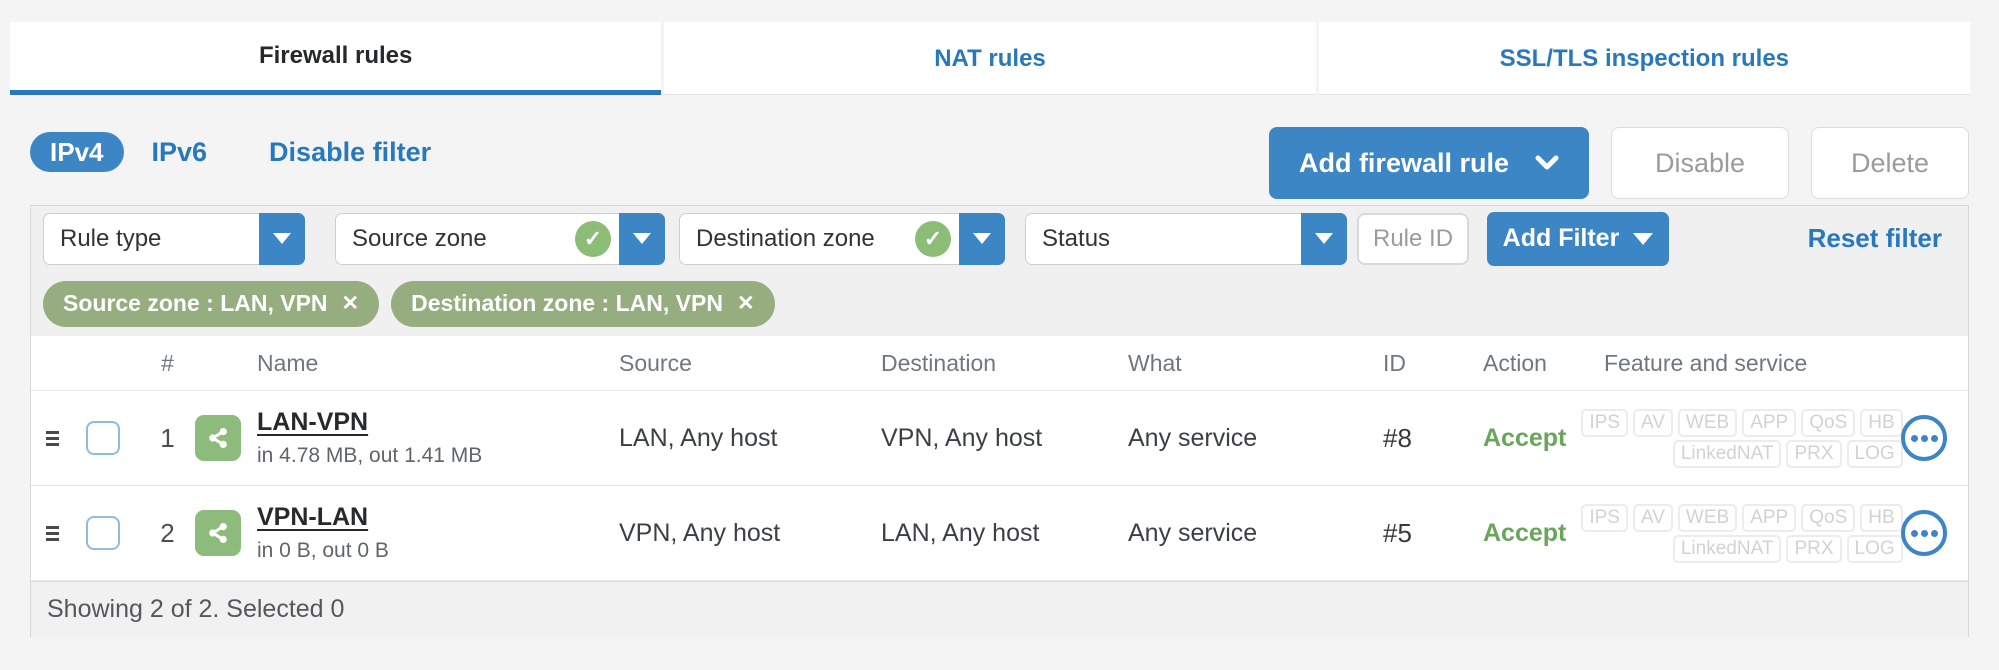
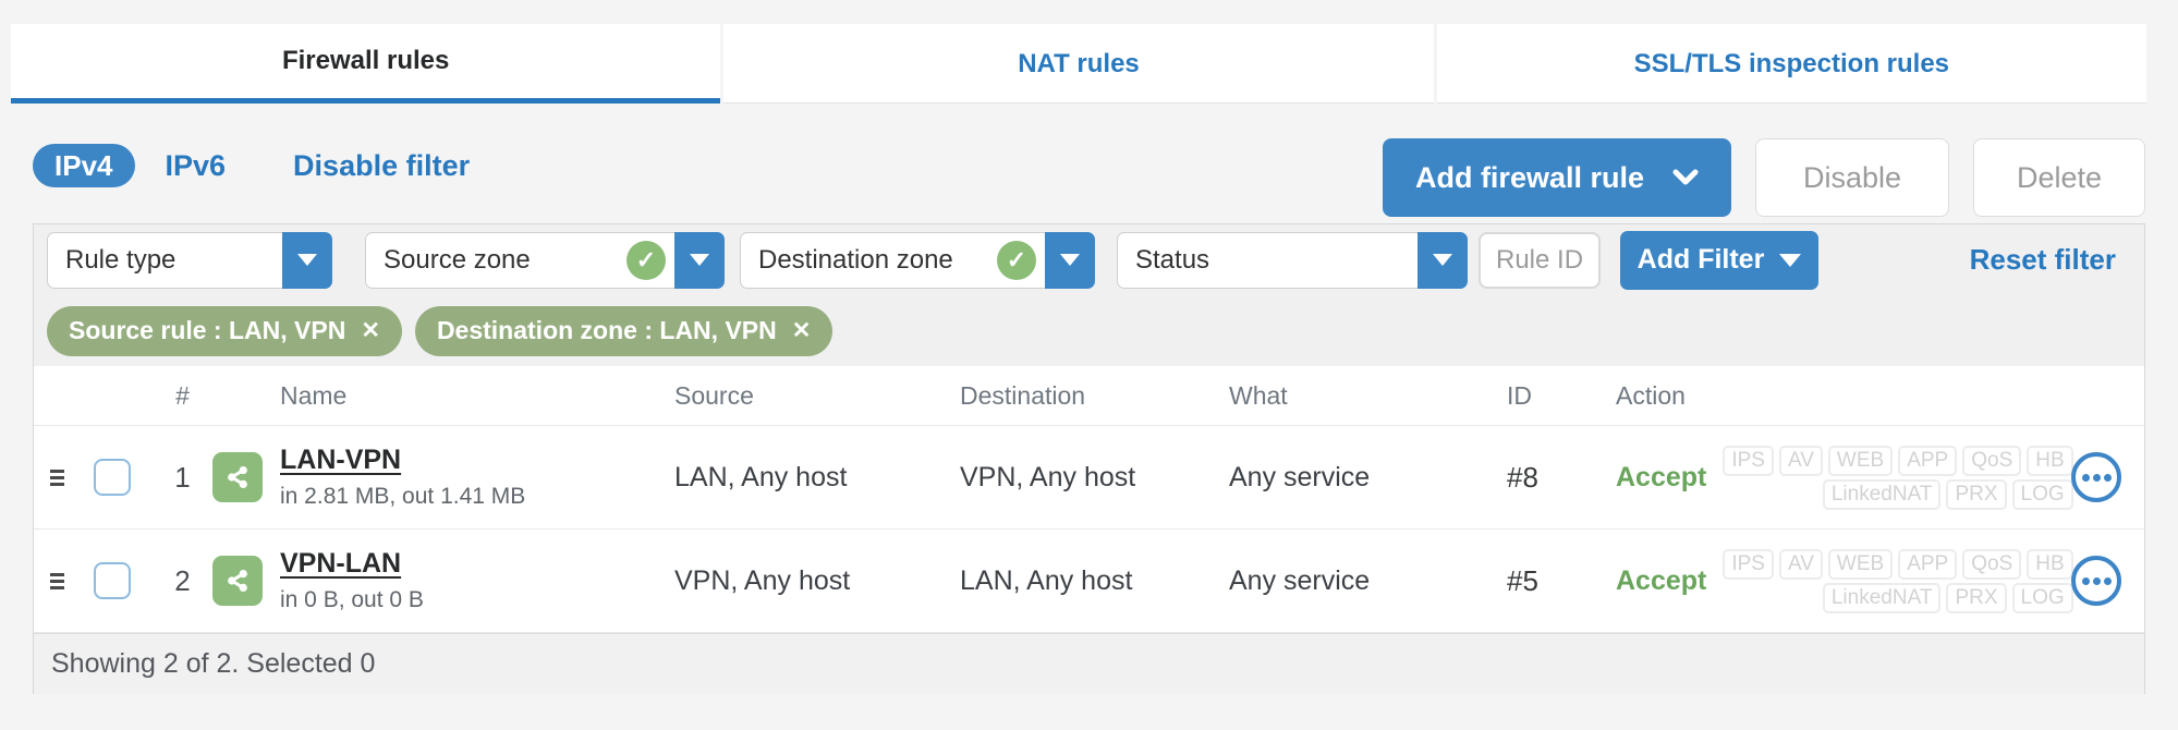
  Firewall rules
  NAT rules
  SSL/TLS inspection rules
  IPv4
  IPv6
  Disable filter
  Add firewall rule
  Disable
  Delete
  Rule type
  Source zone
  ✓
  Destination zone
  ✓
  Status
  Rule ID
  Add Filter
  Reset filter
- Source zone : LAN, VPN
+ Source rule : LAN, VPN
  ✕
  Destination zone : LAN, VPN
  ✕
  #
  Name
  Source
  Destination
  What
  ID
  Action
- Feature and service
  1
  LAN-VPN
- in 4.78 MB, out 1.41 MB
+ in 2.81 MB, out 1.41 MB
  LAN, Any host
  VPN, Any host
  Any service
  #8
  Accept
  IPS
  AV
  WEB
  APP
  QoS
  HB
  LinkedNAT
  PRX
  LOG
  2
  VPN-LAN
  in 0 B, out 0 B
  VPN, Any host
  LAN, Any host
  Any service
  #5
  Accept
  IPS
  AV
  WEB
  APP
  QoS
  HB
  LinkedNAT
  PRX
  LOG
  Showing 2 of 2. Selected 0
